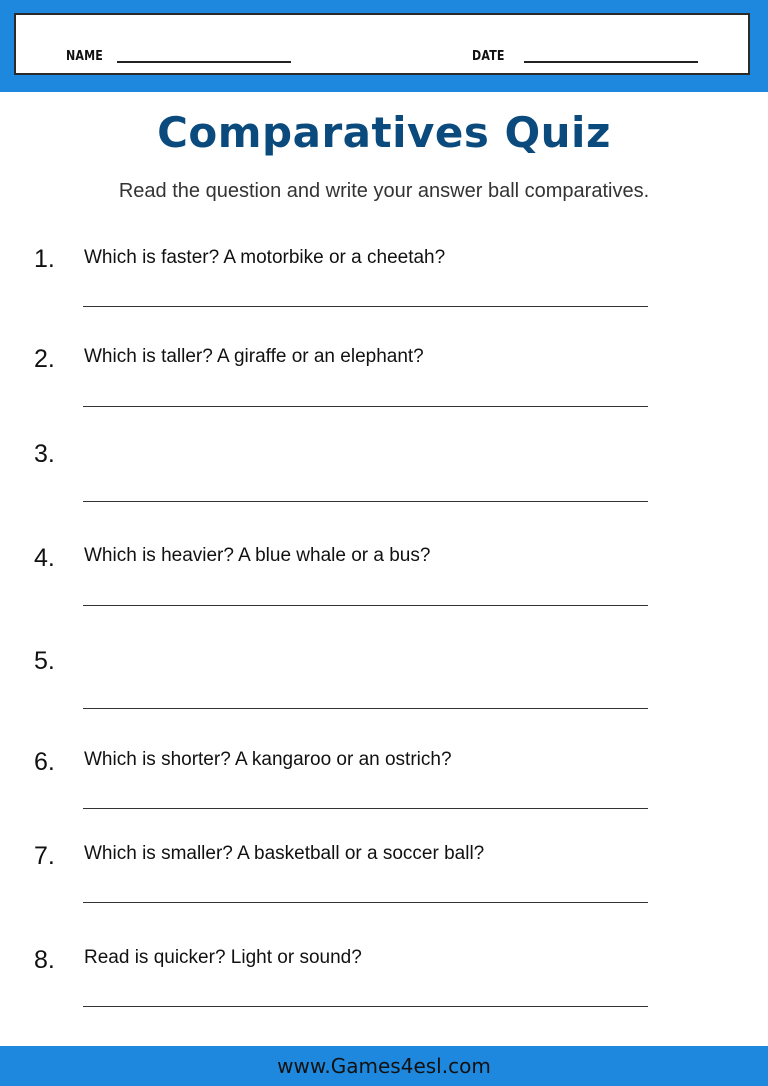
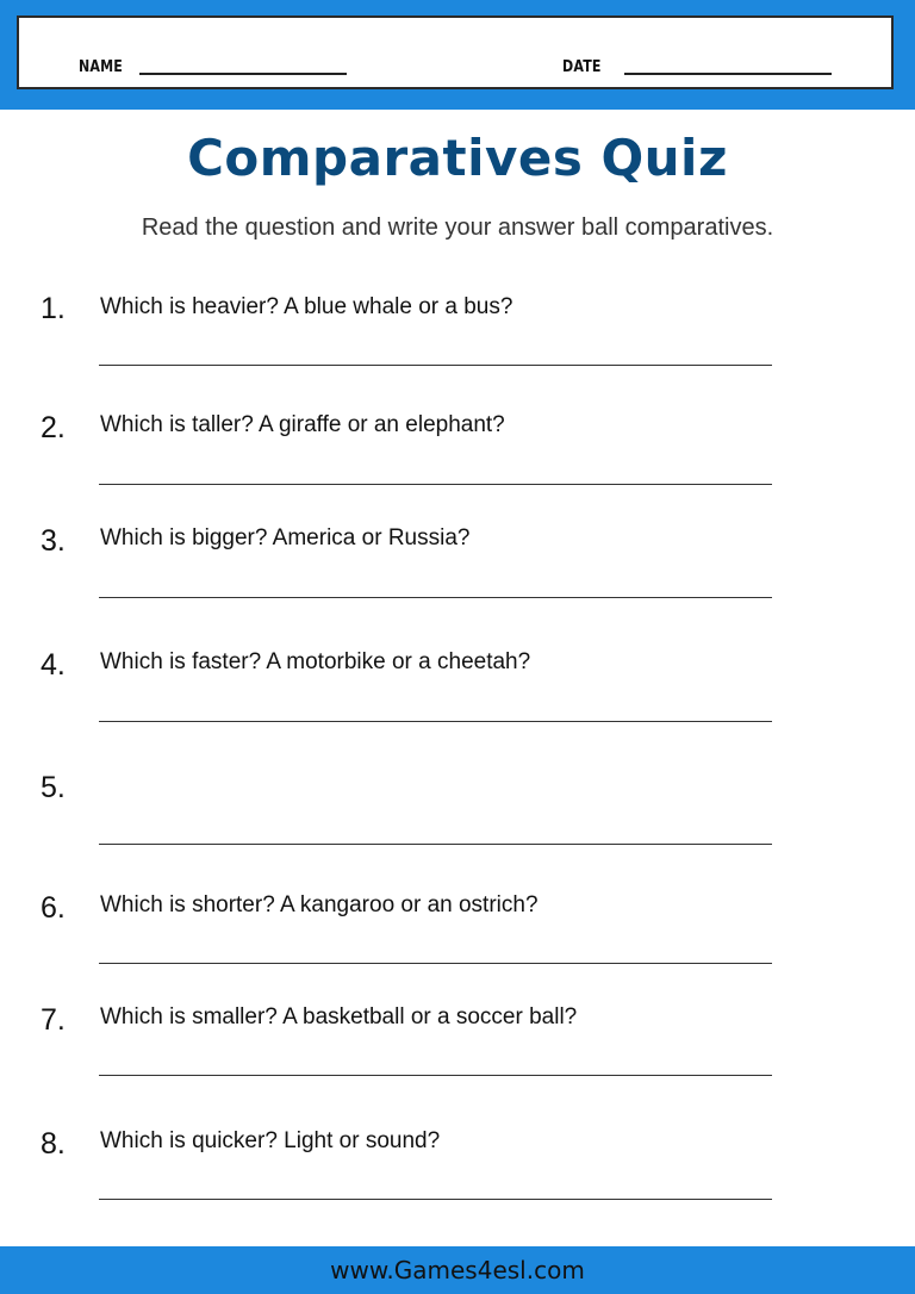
  NAME
  DATE
  Comparatives Quiz
  Read the question and write your answer ball comparatives.
  1.
- Which is faster? A motorbike or a cheetah?
+ Which is heavier? A blue whale or a bus?
  2.
  Which is taller? A giraffe or an elephant?
  3.
+ Which is bigger? America or Russia?
  4.
- Which is heavier? A blue whale or a bus?
+ Which is faster? A motorbike or a cheetah?
  5.
  6.
  Which is shorter? A kangaroo or an ostrich?
  7.
  Which is smaller? A basketball or a soccer ball?
  8.
- Read is quicker? Light or sound?
+ Which is quicker? Light or sound?
  www.Games4esl.com
